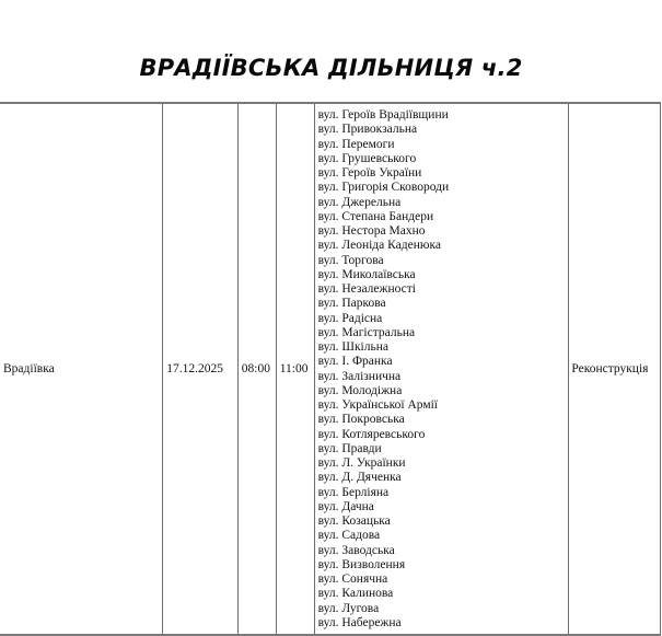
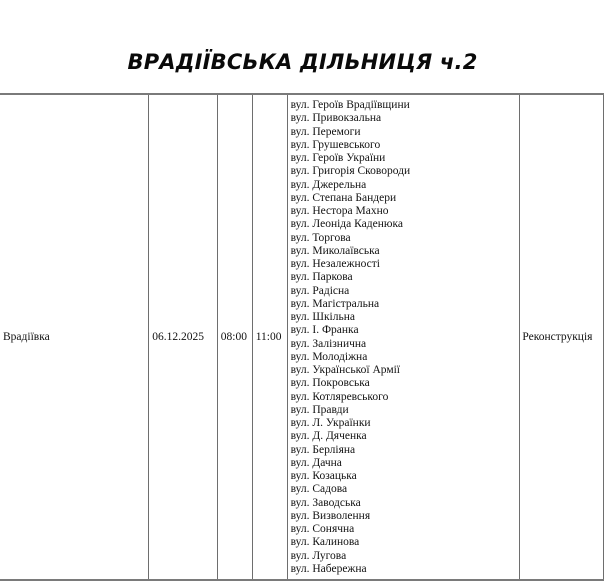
  ВРАДІЇВСЬКА ДІЛЬНИЦЯ ч.2
- Врадіївка	17.12.2025	08:00	11:00	вул. Героїв Врадіївщинивул. Привокзальнавул. Перемогивул. Грушевськоговул. Героїв Українивул. Григорія Сковородивул. Джерельнавул. Степана Бандеривул. Нестора Махновул. Леоніда Каденюкавул. Торговавул. Миколаївськавул. Незалежностівул. Парковавул. Радіснавул. Магістральнавул. Шкільнавул. І. Франкавул. Залізничнавул. Молодіжнавул. Української Арміївул. Покровськавул. Котляревськоговул. Правдивул. Л. Українкивул. Д. Дяченкавул. Берліянавул. Дачнавул. Козацькавул. Садовавул. Заводськавул. Визволеннявул. Сонячнавул. Калиновавул. Луговавул. Набережна	Реконструкція
+ Врадіївка	06.12.2025	08:00	11:00	вул. Героїв Врадіївщинивул. Привокзальнавул. Перемогивул. Грушевськоговул. Героїв Українивул. Григорія Сковородивул. Джерельнавул. Степана Бандеривул. Нестора Махновул. Леоніда Каденюкавул. Торговавул. Миколаївськавул. Незалежностівул. Парковавул. Радіснавул. Магістральнавул. Шкільнавул. І. Франкавул. Залізничнавул. Молодіжнавул. Української Арміївул. Покровськавул. Котляревськоговул. Правдивул. Л. Українкивул. Д. Дяченкавул. Берліянавул. Дачнавул. Козацькавул. Садовавул. Заводськавул. Визволеннявул. Сонячнавул. Калиновавул. Луговавул. Набережна	Реконструкція
